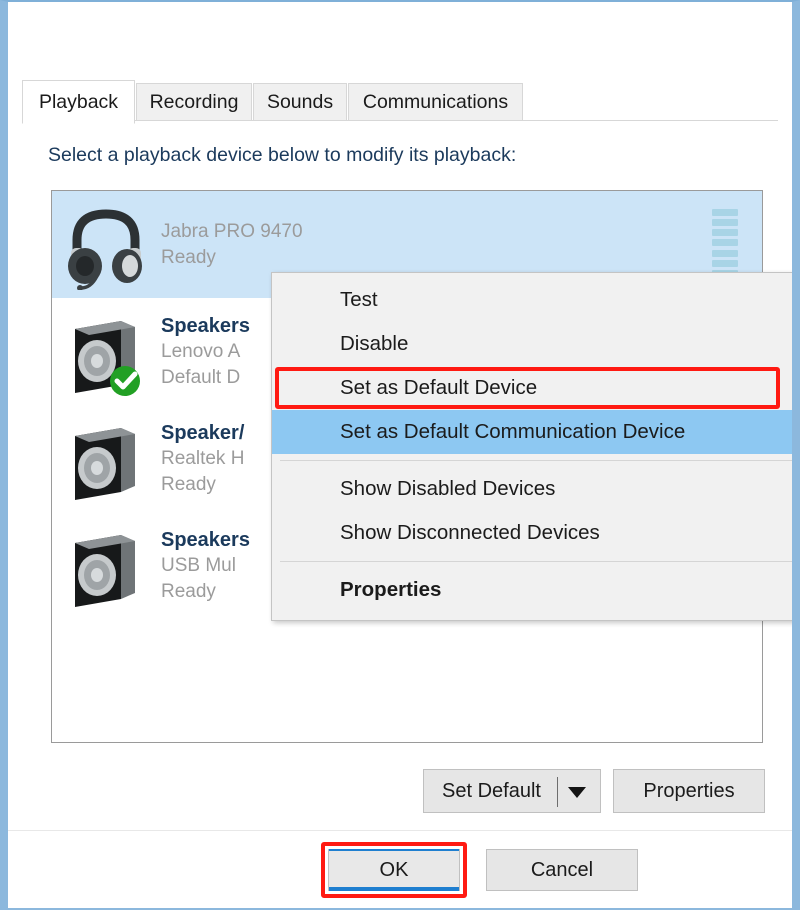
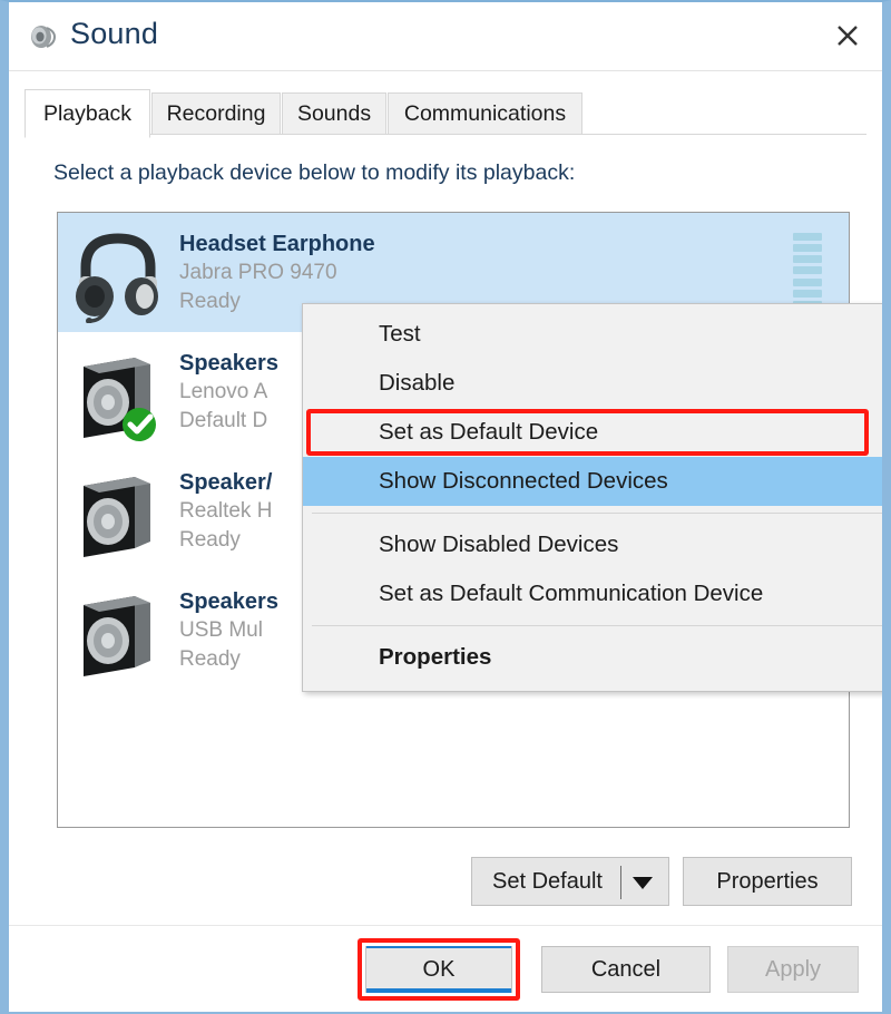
+ Sound
  Playback
  Recording
  Sounds
  Communications
  Select a playback device below to modify its playback:
+ Headset Earphone
  Jabra PRO 9470
  Ready
  Speakers
  Lenovo A
  Default D
  Speaker/
  Realtek H
  Ready
  Speakers
  USB Mul
  Ready
  Test
  Disable
  Set as Default Device
- Set as Default Communication Device
+ Show Disconnected Devices
  Show Disabled Devices
- Show Disconnected Devices
+ Set as Default Communication Device
  Properties
  Set Default
  Properties
  OK
  Cancel
+ Apply
